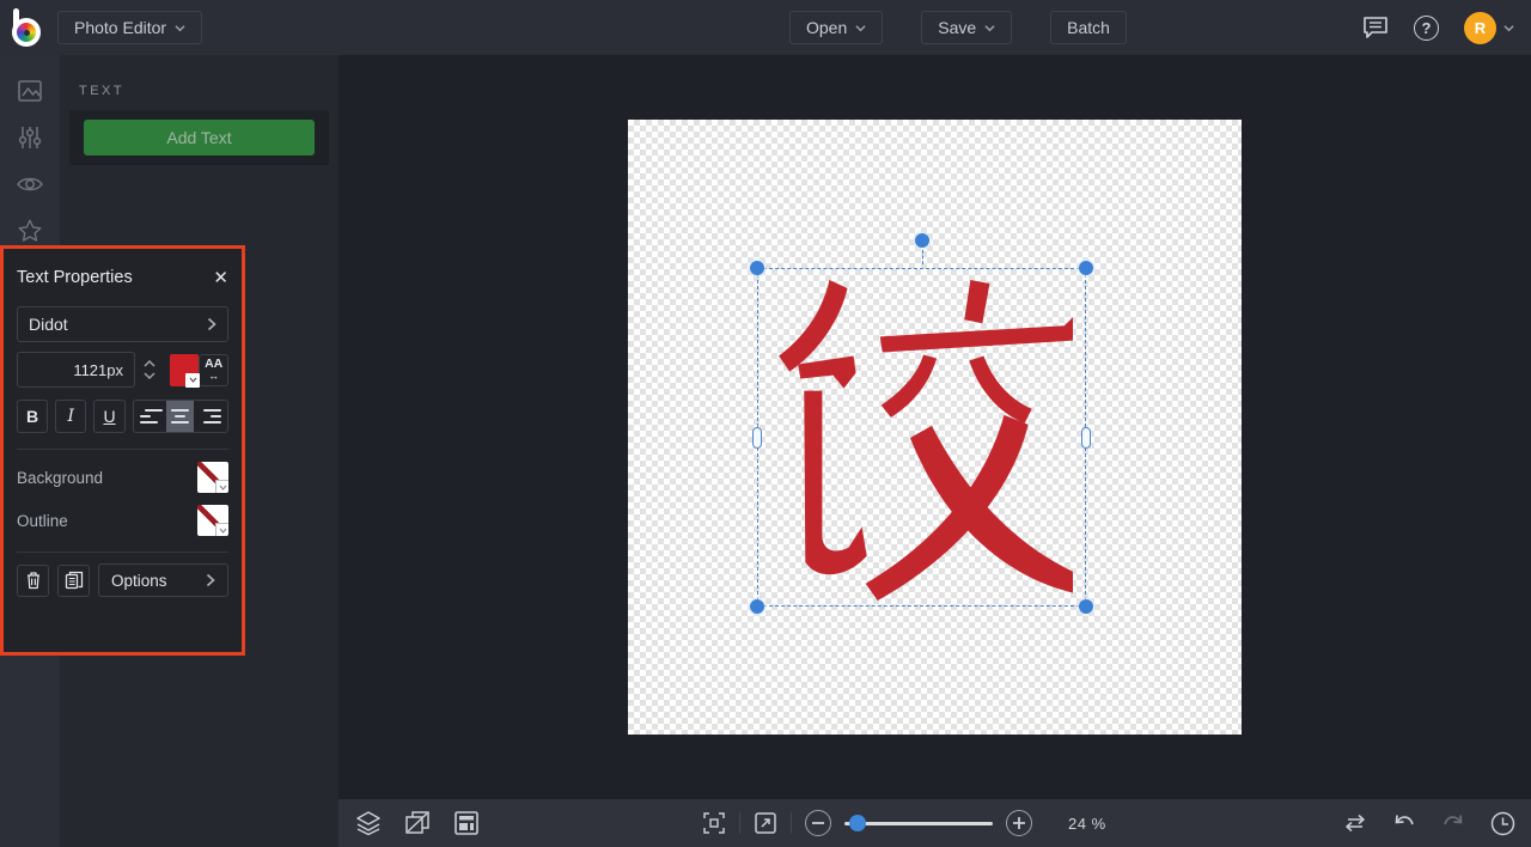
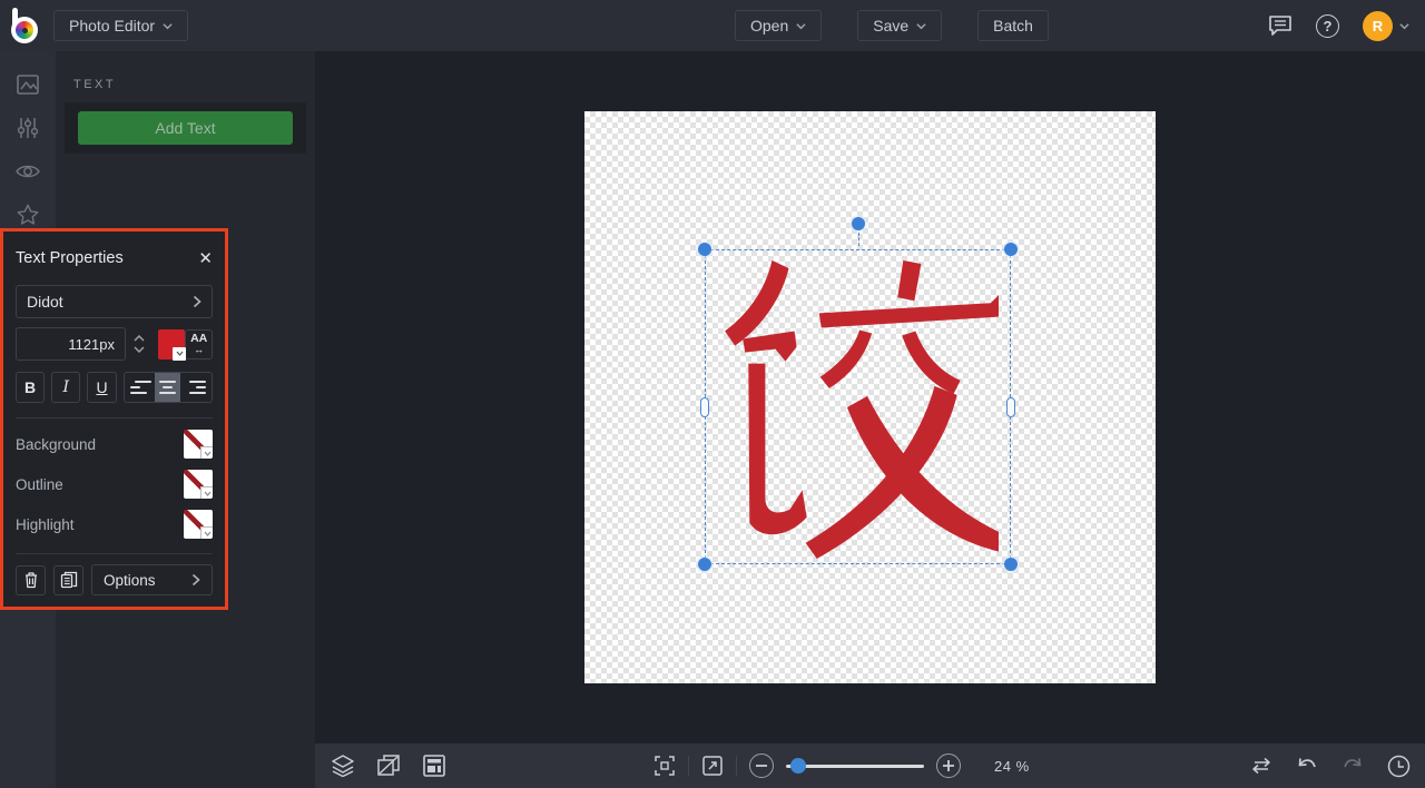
  Photo Editor
  Open
  Save
  Batch
  ?
  R
  TEXT
  Add Text
  Text Properties
  ✕
  Didot
  1121px
  AA
  ↔
  B
  I
  U
  Background
  Outline
+ Highlight
  Options
  24 %
